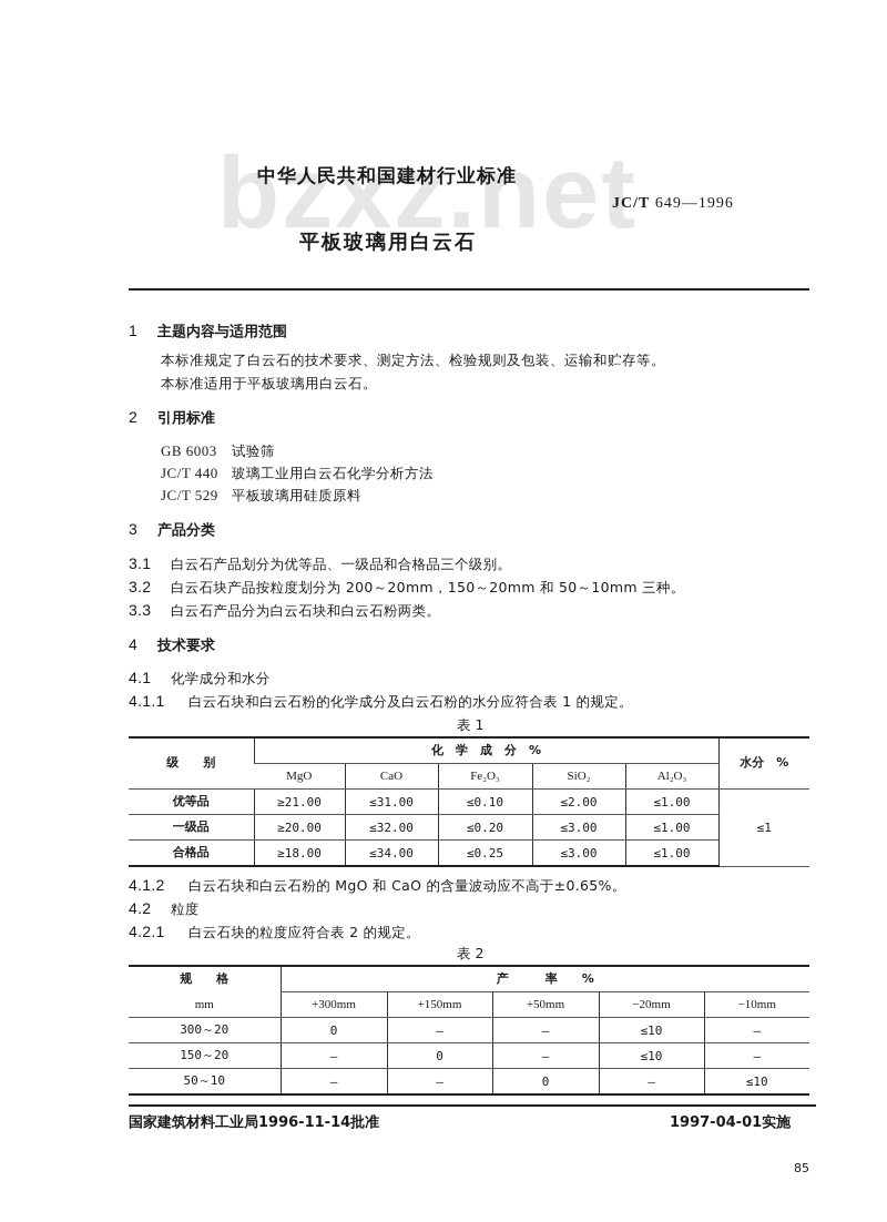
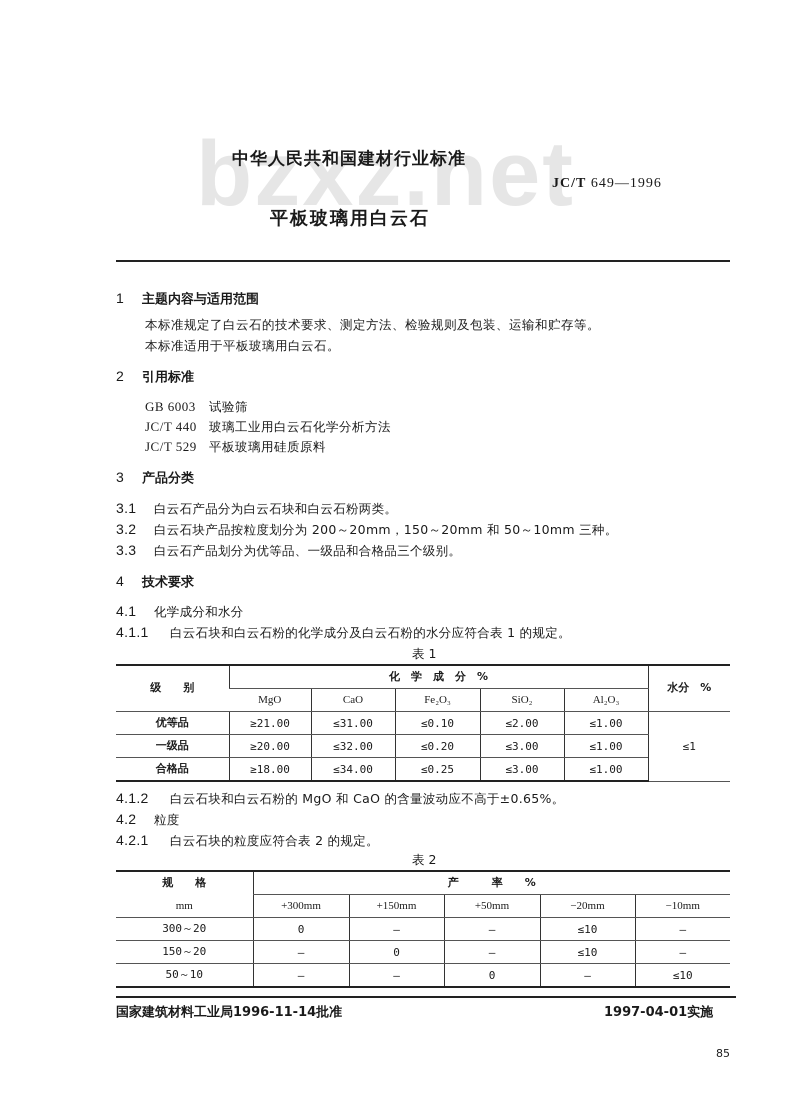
  bzxz.net
  中华人民共和国建材行业标准
  JC/T 649—1996
  平板玻璃用白云石
  1 主题内容与适用范围
  本标准规定了白云石的技术要求、测定方法、检验规则及包装、运输和贮存等。
  本标准适用于平板玻璃用白云石。
  2 引用标准
  GB 6003 试验筛
  JC/T 440 玻璃工业用白云石化学分析方法
  JC/T 529 平板玻璃用硅质原料
  3 产品分类
- 3.1 白云石产品划分为优等品、一级品和合格品三个级别。
+ 3.1 白云石产品分为白云石块和白云石粉两类。
  3.2 白云石块产品按粒度划分为 200～20mm，150～20mm 和 50～10mm 三种。
- 3.3 白云石产品分为白云石块和白云石粉两类。
+ 3.3 白云石产品划分为优等品、一级品和合格品三个级别。
  4 技术要求
  4.1 化学成分和水分
  4.1.1 白云石块和白云石粉的化学成分及白云石粉的水分应符合表 1 的规定。
  表 1
  级 别	化 学 成 分 %	水分 %
  MgO	CaO	Fe₂O₃	SiO₂	Al₂O₃
  优等品	≥21.00	≤31.00	≤0.10	≤2.00	≤1.00	≤1
  一级品	≥20.00	≤32.00	≤0.20	≤3.00	≤1.00
  合格品	≥18.00	≤34.00	≤0.25	≤3.00	≤1.00
  4.1.2 白云石块和白云石粉的 MgO 和 CaO 的含量波动应不高于±0.65%。
  4.2 粒度
  4.2.1 白云石块的粒度应符合表 2 的规定。
  表 2
  规 格	产 率 %
  mm	+300mm	+150mm	+50mm	−20mm	−10mm
  300～20	0	—	—	≤10	—
  150～20	—	0	—	≤10	—
  50～10	—	—	0	—	≤10
  国家建筑材料工业局1996-11-14批准
  1997-04-01实施
  85
